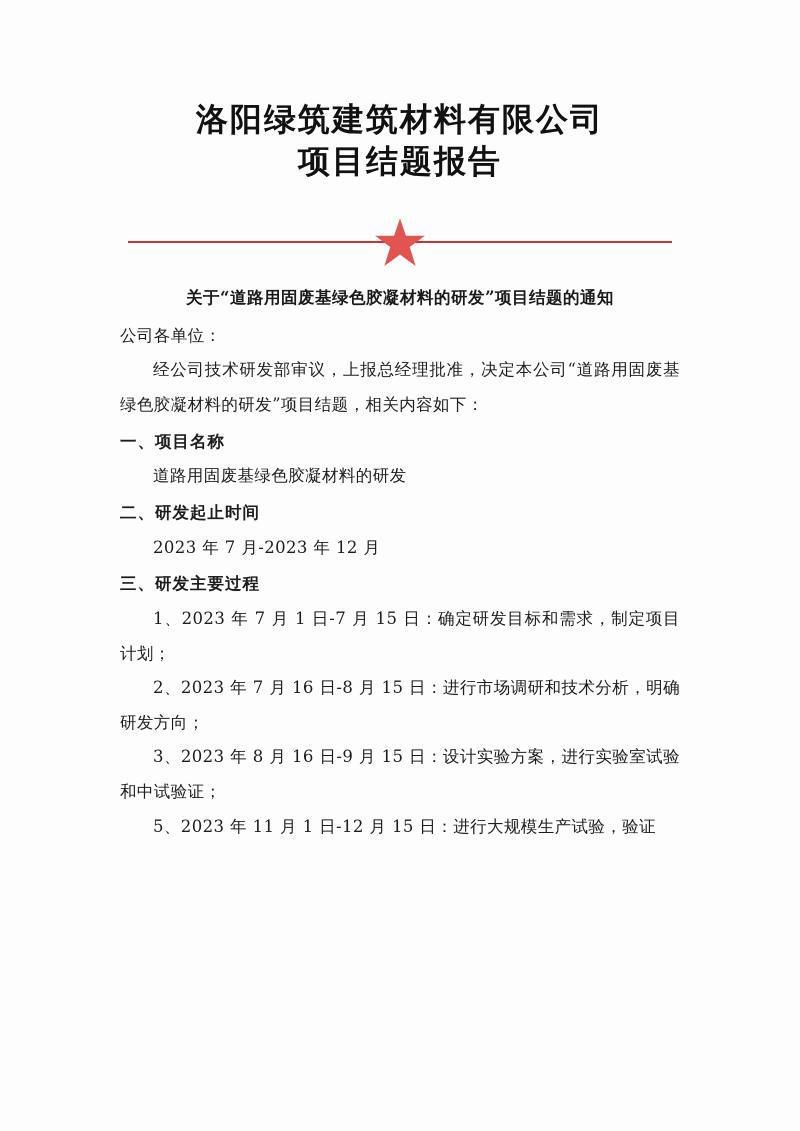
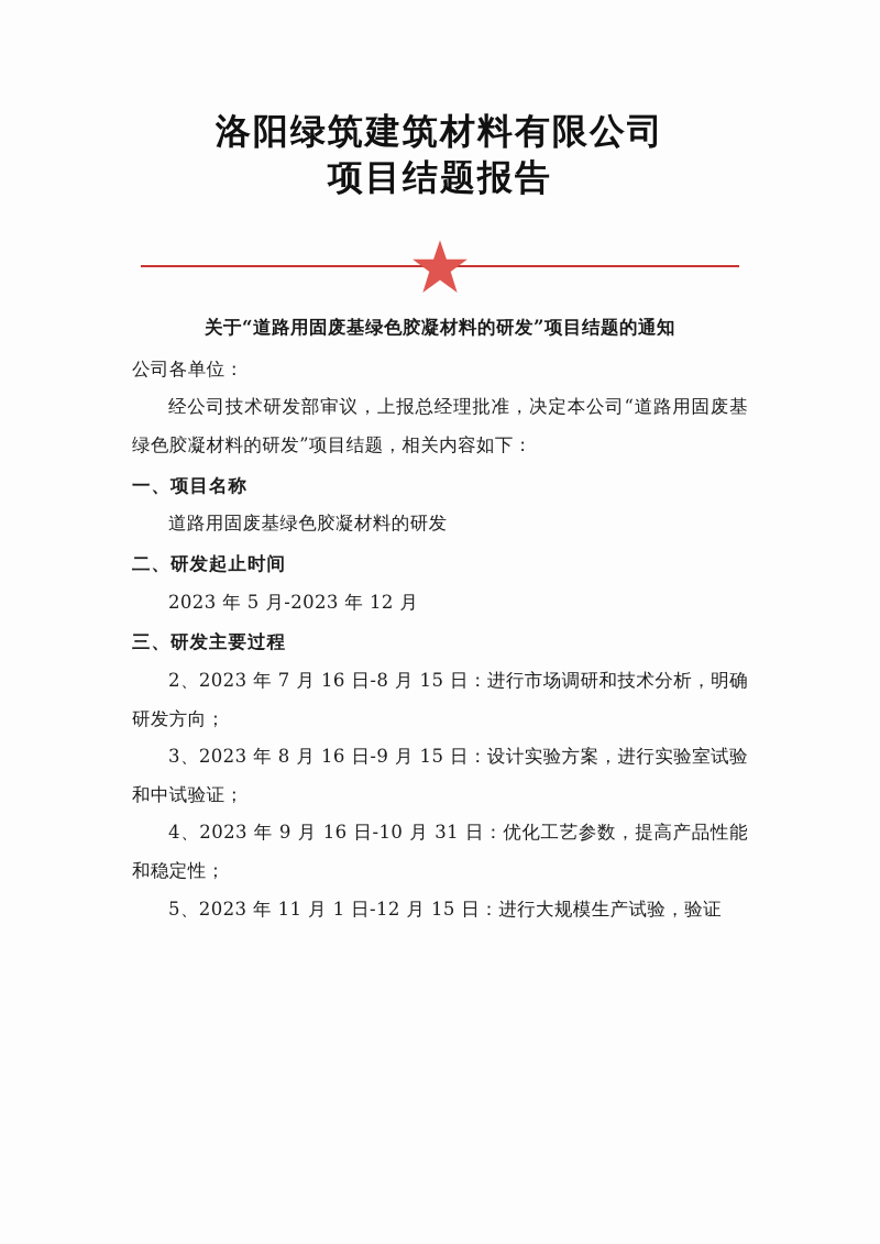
  洛阳绿筑建筑材料有限公司
  项目结题报告
  关于“道路用固废基绿色胶凝材料的研发”项目结题的通知
  公司各单位：
  经公司技术研发部审议，上报总经理批准，决定本公司“道路用固废基绿色胶凝材料的研发”项目结题，相关内容如下：
  一、项目名称
  道路用固废基绿色胶凝材料的研发
  二、研发起止时间
- 2023 年 7 月-2023 年 12 月
+ 2023 年 5 月-2023 年 12 月
  三、研发主要过程
- 1、2023 年 7 月 1 日-7 月 15 日：确定研发目标和需求，制定项目计划；
  2、2023 年 7 月 16 日-8 月 15 日：进行市场调研和技术分析，明确研发方向；
  3、2023 年 8 月 16 日-9 月 15 日：设计实验方案，进行实验室试验和中试验证；
+ 4、2023 年 9 月 16 日-10 月 31 日：优化工艺参数，提高产品性能和稳定性；
  5、2023 年 11 月 1 日-12 月 15 日：进行大规模生产试验，验证
